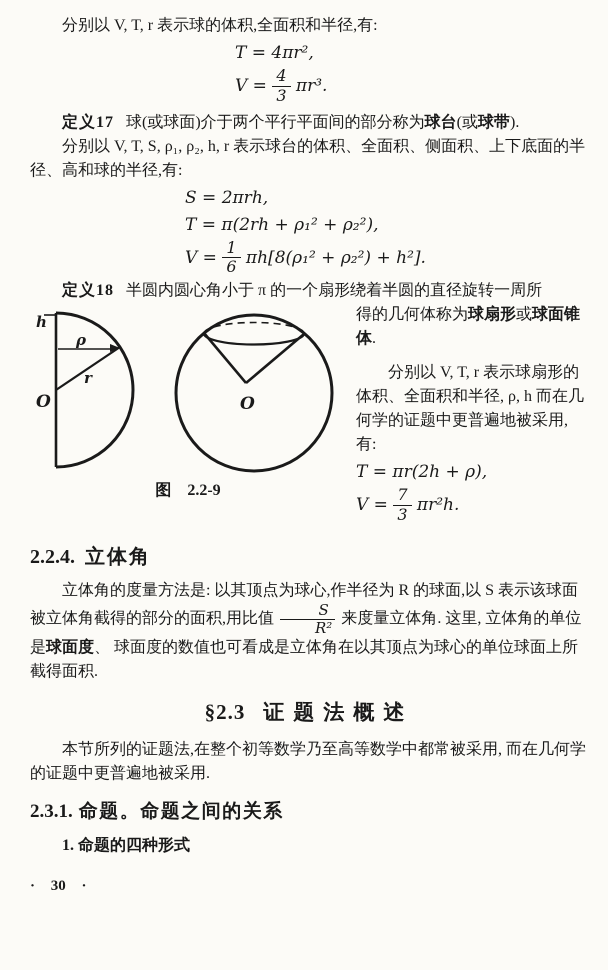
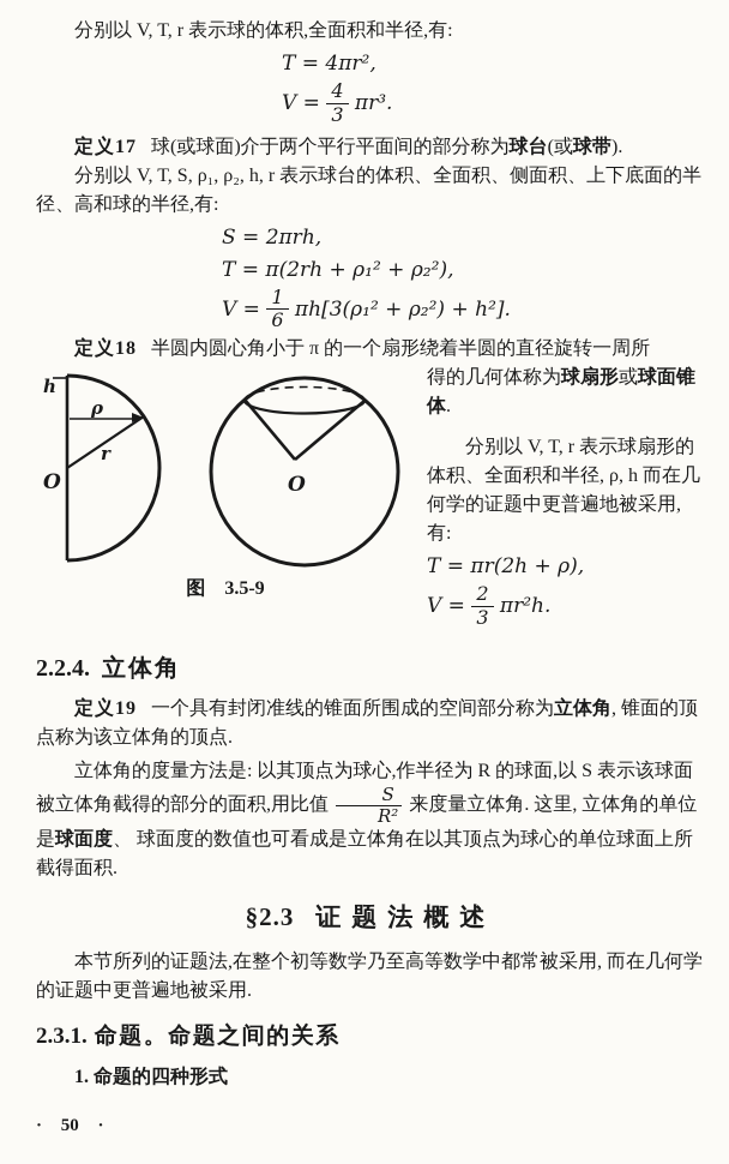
  分别以 V, T, r 表示球的体积,全面积和半径,有:
  T = 4πr²,
  V =
  4
  3
  πr³.
  定义17 球(或球面)介于两个平行平面间的部分称为球台(或球带).
  分别以 V, T, S, ρ₁, ρ₂, h, r 表示球台的体积、全面积、侧面积、上下底面的半径、高和球的半径,有:
  S = 2πrh,
  T = π(2rh + ρ₁² + ρ₂²),
  V =
  1
  6
- πh[8(ρ₁² + ρ₂²) + h²].
+ πh[3(ρ₁² + ρ₂²) + h²].
  定义18 半圆内圆心角小于 π 的一个扇形绕着半圆的直径旋转一周所
  h
  ρ
  r
  O
  O
- 图 2.2-9
+ 图 3.5-9
  得的几何体称为球扇形或球面锥体.
  分别以 V, T, r 表示球扇形的体积、全面积和半径, ρ, h 而在几何学的证题中更普遍地被采用,有:
  T = πr(2h + ρ),
  V =
- 7
+ 2
  3
  πr²h.
  2.2.4. 立体角
+ 定义19 一个具有封闭准线的锥面所围成的空间部分称为立体角, 锥面的顶点称为该立体角的顶点.
  立体角的度量方法是: 以其顶点为球心,作半径为 R 的球面,以 S 表示该球面被立体角截得的部分的面积,用比值
  S
  R²
  来度量立体角. 这里, 立体角的单位是球面度、 球面度的数值也可看成是立体角在以其顶点为球心的单位球面上所截得面积.
  §2.3 证题法概述
  本节所列的证题法,在整个初等数学乃至高等数学中都常被采用, 而在几何学的证题中更普遍地被采用.
  2.3.1. 命题。命题之间的关系
  1. 命题的四种形式
- · 30 ·
+ · 50 ·
